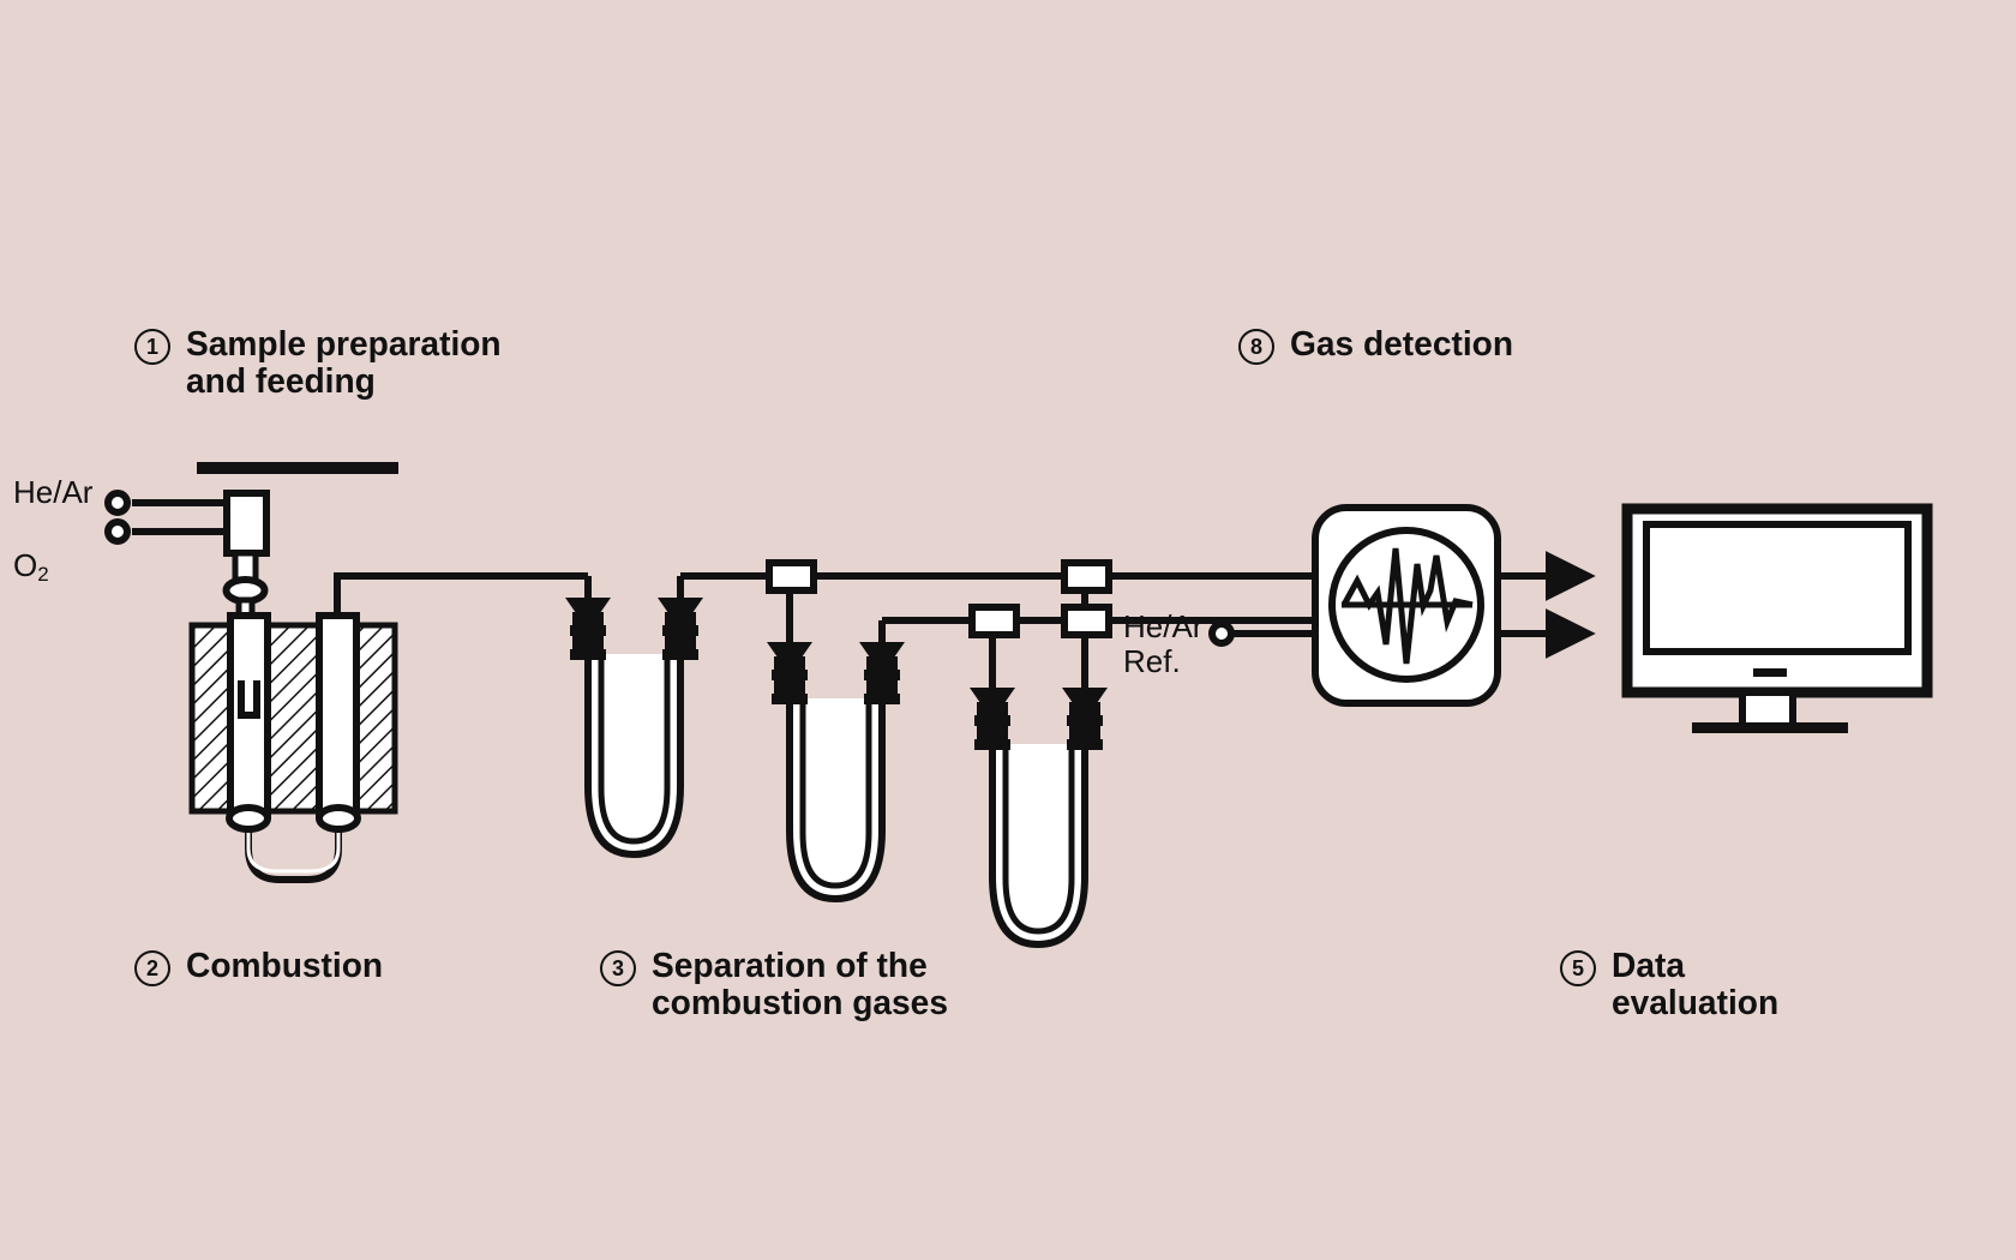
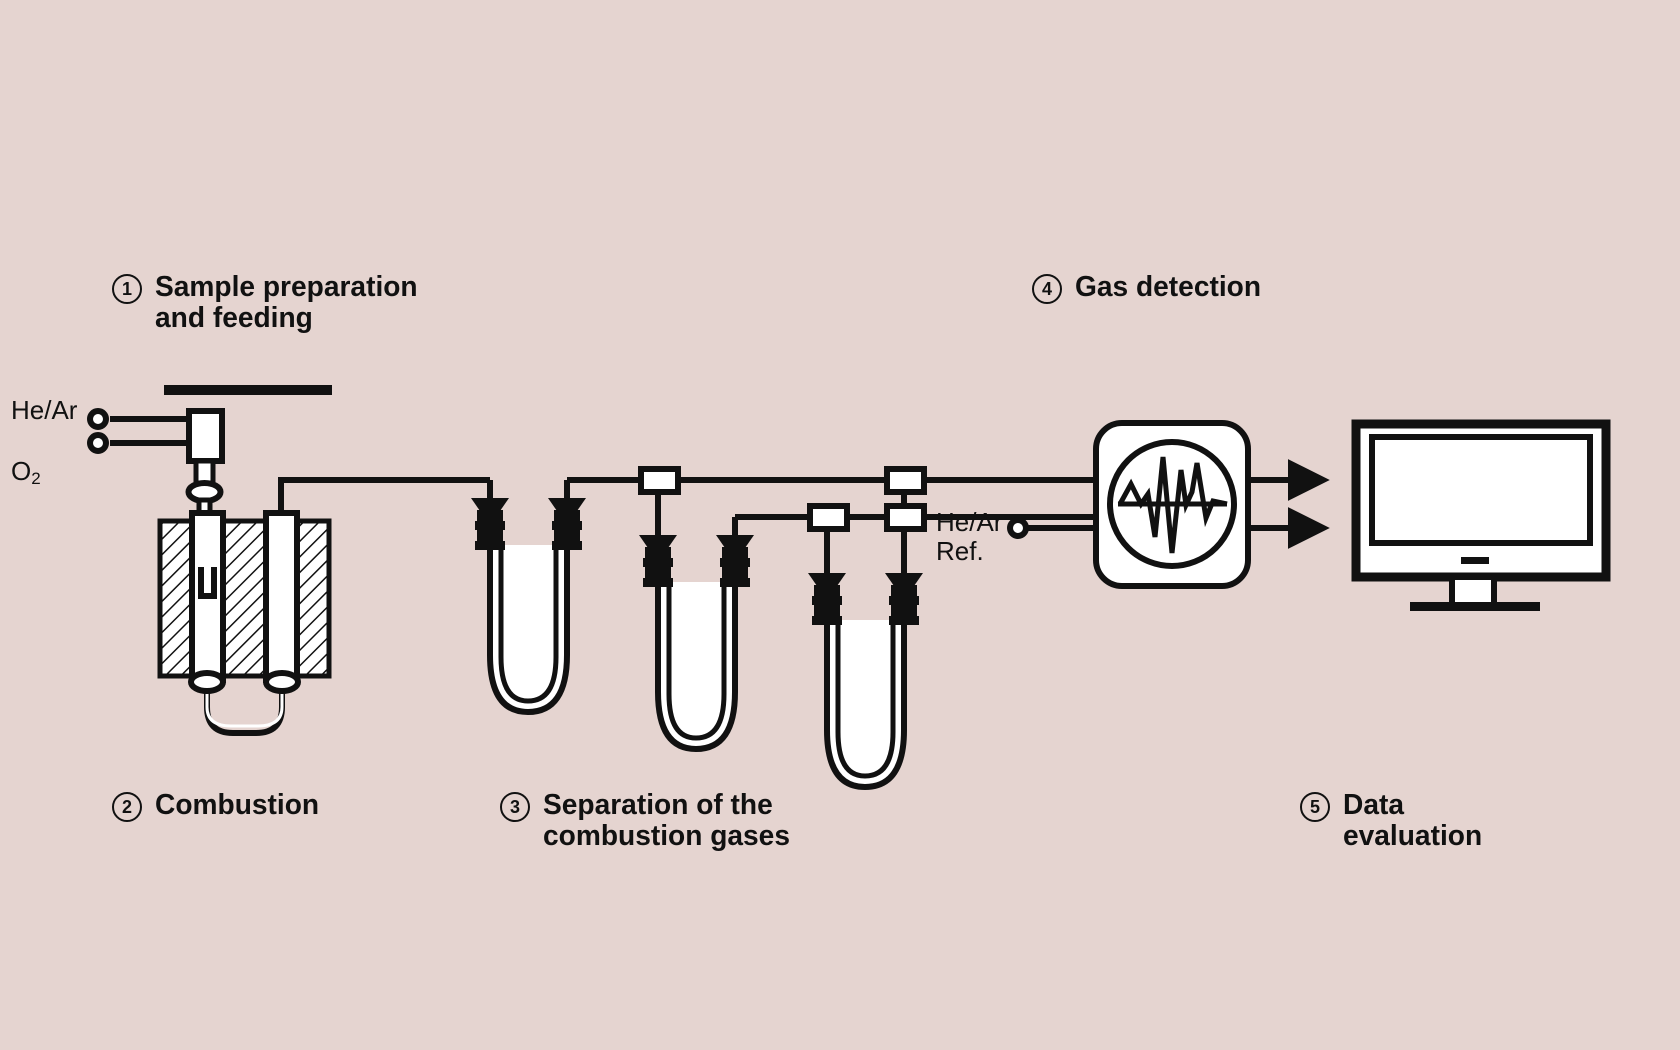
  He/Ar
  O2
  He/Ar
  Ref.
  1
  Sample preparation
  and feeding
  2
  Combustion
  3
  Separation of the
  combustion gases
- 8
+ 4
  Gas detection
  5
  Data
  evaluation
